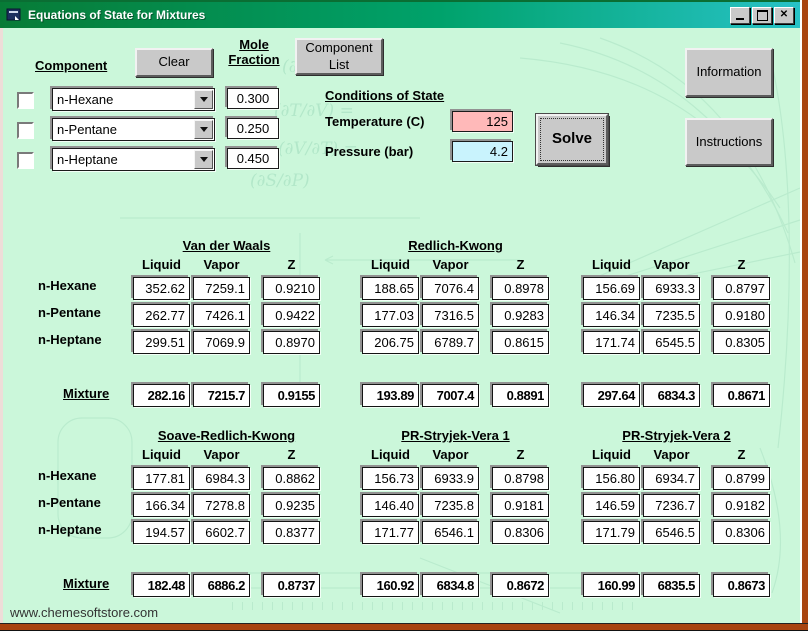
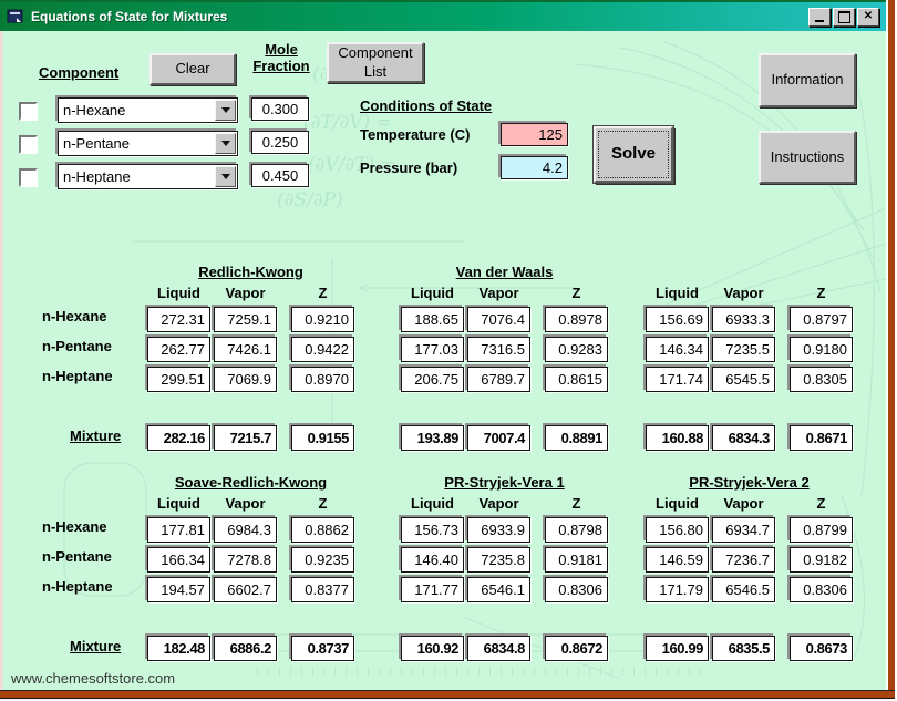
  (∂T/∂V) =
  (∂V/∂T) =
  (∂S/∂P)
  Equations of State for Mixtures
  ✕
  Component
  Clear
  Mole
  Fraction
  Component
  List
  n-Hexane
  0.300
  n-Pentane
  0.250
  n-Heptane
  0.450
  Conditions of State
  Temperature (C)
  125
  Pressure (bar)
  4.2
  Solve
  Information
  Instructions
  n-Hexane
  n-Pentane
  n-Heptane
  Mixture
- Van der Waals
+ Redlich-Kwong
  Liquid
  Vapor
  Z
- 352.62
+ 272.31
  7259.1
  0.9210
  262.77
  7426.1
  0.9422
  299.51
  7069.9
  0.8970
  282.16
  7215.7
  0.9155
- Redlich-Kwong
+ Van der Waals
  Liquid
  Vapor
  Z
  188.65
  7076.4
  0.8978
  177.03
  7316.5
  0.9283
  206.75
  6789.7
  0.8615
  193.89
  7007.4
  0.8891
  Liquid
  Vapor
  Z
  156.69
  6933.3
  0.8797
  146.34
  7235.5
  0.9180
  171.74
  6545.5
  0.8305
- 297.64
+ 160.88
  6834.3
  0.8671
  n-Hexane
  n-Pentane
  n-Heptane
  Mixture
  Soave-Redlich-Kwong
  Liquid
  Vapor
  Z
  177.81
  6984.3
  0.8862
  166.34
  7278.8
  0.9235
  194.57
  6602.7
  0.8377
  182.48
  6886.2
  0.8737
  PR-Stryjek-Vera 1
  Liquid
  Vapor
  Z
  156.73
  6933.9
  0.8798
  146.40
  7235.8
  0.9181
  171.77
  6546.1
  0.8306
  160.92
  6834.8
  0.8672
  PR-Stryjek-Vera 2
  Liquid
  Vapor
  Z
  156.80
  6934.7
  0.8799
  146.59
  7236.7
  0.9182
  171.79
  6546.5
  0.8306
  160.99
  6835.5
  0.8673
  www.chemesoftstore.com
